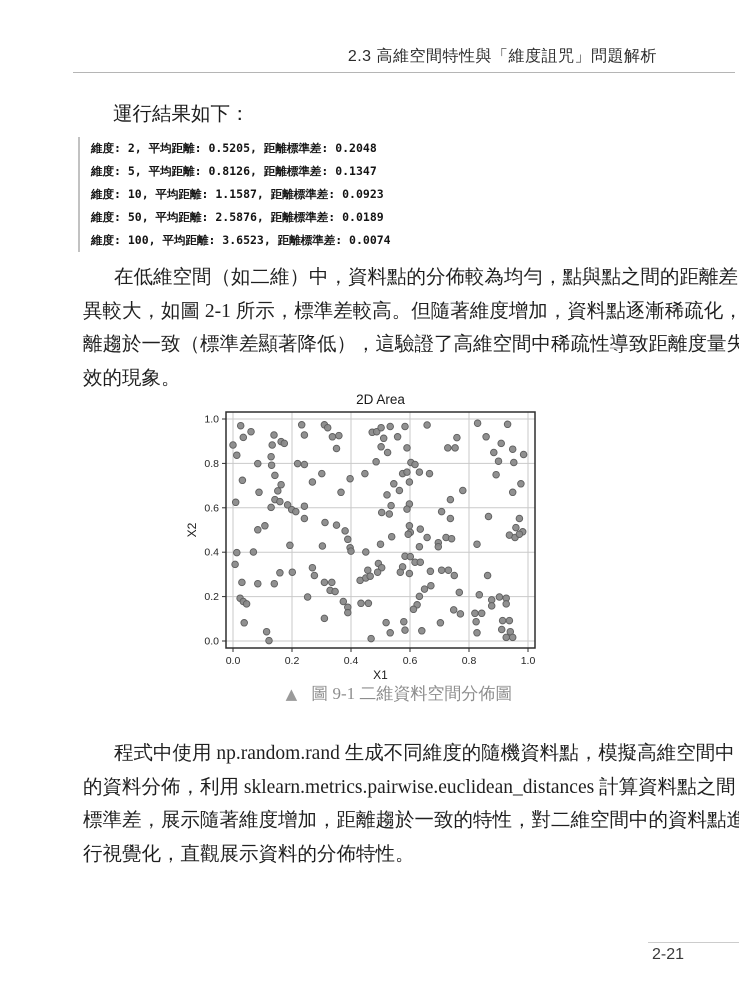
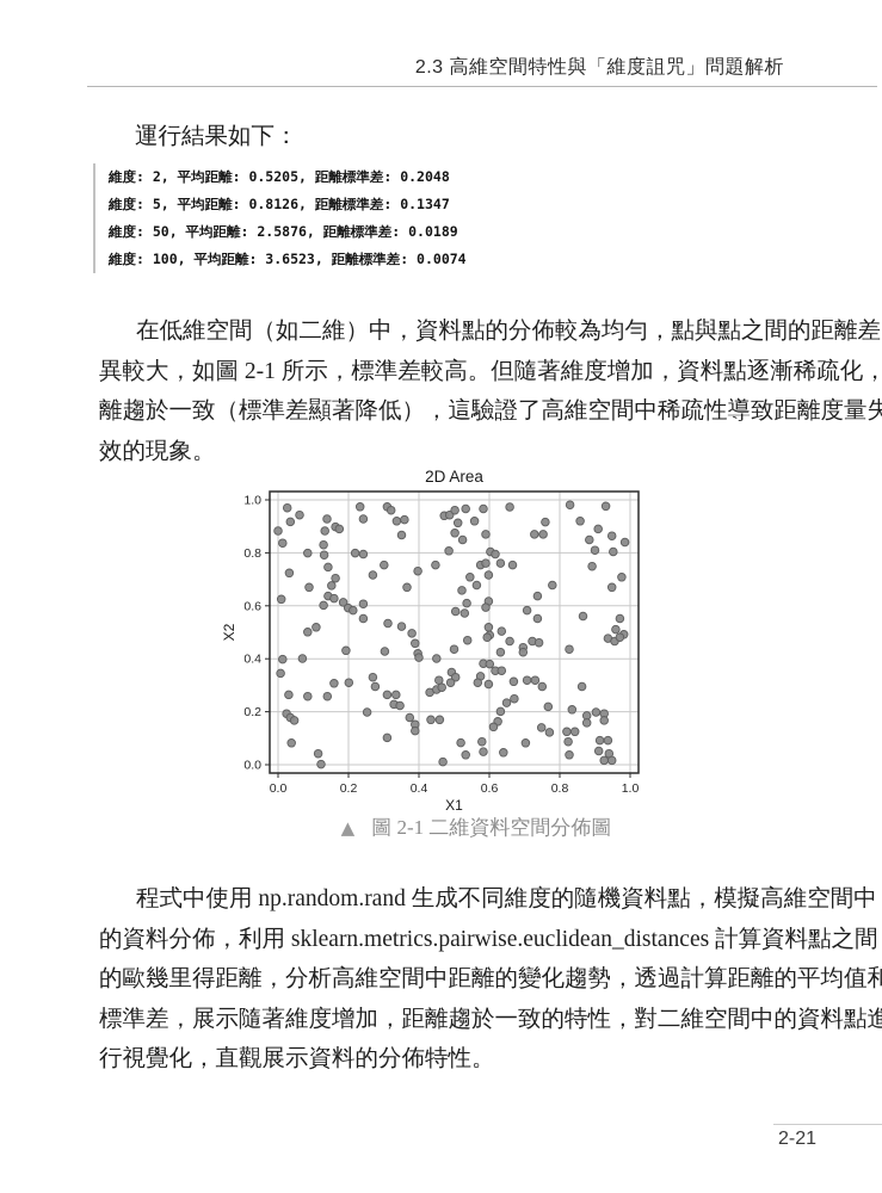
  2.3 高維空間特性與「維度詛咒」問題解析
  運行結果如下：
  維度: 2, 平均距離: 0.5205, 距離標準差: 0.2048
  維度: 5, 平均距離: 0.8126, 距離標準差: 0.1347
- 維度: 10, 平均距離: 1.1587, 距離標準差: 0.0923
  維度: 50, 平均距離: 2.5876, 距離標準差: 0.0189
  維度: 100, 平均距離: 3.6523, 距離標準差: 0.0074
  在低維空間（如二維）中，資料點的分佈較為均勻，點與點之間的距離差
  異較大，如圖 2-1 所示，標準差較高。但隨著維度增加，資料點逐漸稀疏化，
  離趨於一致（標準差顯著降低），這驗證了高維空間中稀疏性導致距離度量失
  效的現象。
  0.0
  0.2
  0.4
  0.6
  0.8
  1.0
  0.0
  0.2
  0.4
  0.6
  0.8
  1.0
  2D Area
  X1
- ▲ 圖 9-1 二維資料空間分佈圖
+ ▲ 圖 2-1 二維資料空間分佈圖
  程式中使用 np.random.rand 生成不同維度的隨機資料點，模擬高維空間中
  的資料分佈，利用 sklearn.metrics.pairwise.euclidean_distances 計算資料點之間
+ 的歐幾里得距離，分析高維空間中距離的變化趨勢，透過計算距離的平均值和
  標準差，展示隨著維度增加，距離趨於一致的特性，對二維空間中的資料點進
  行視覺化，直觀展示資料的分佈特性。
  2-21
